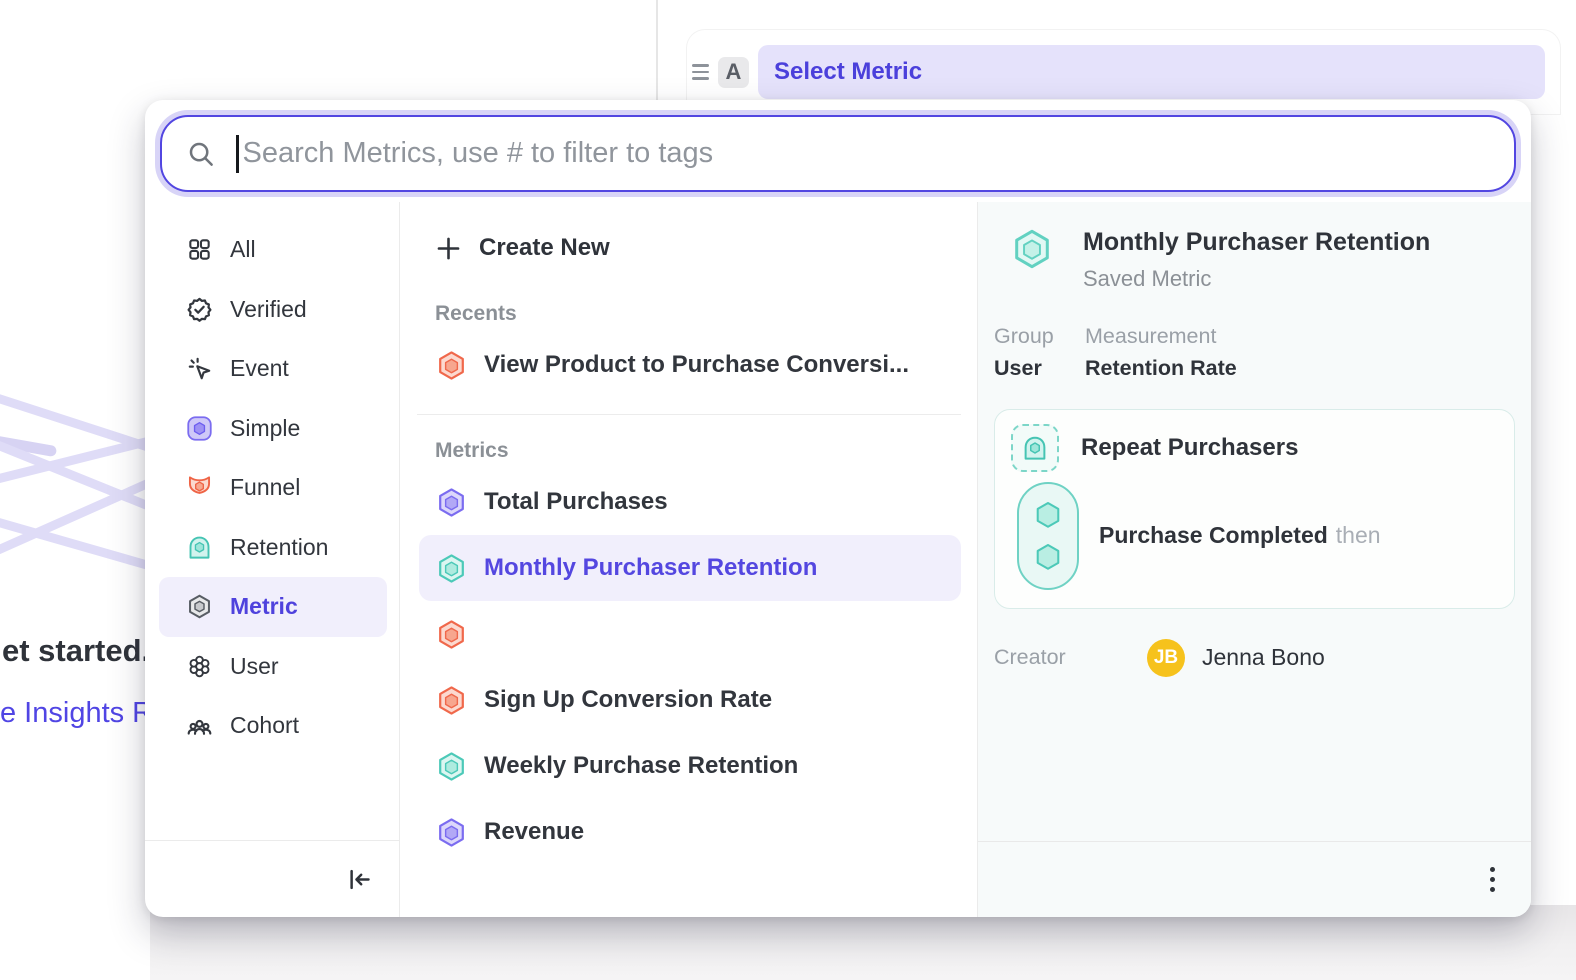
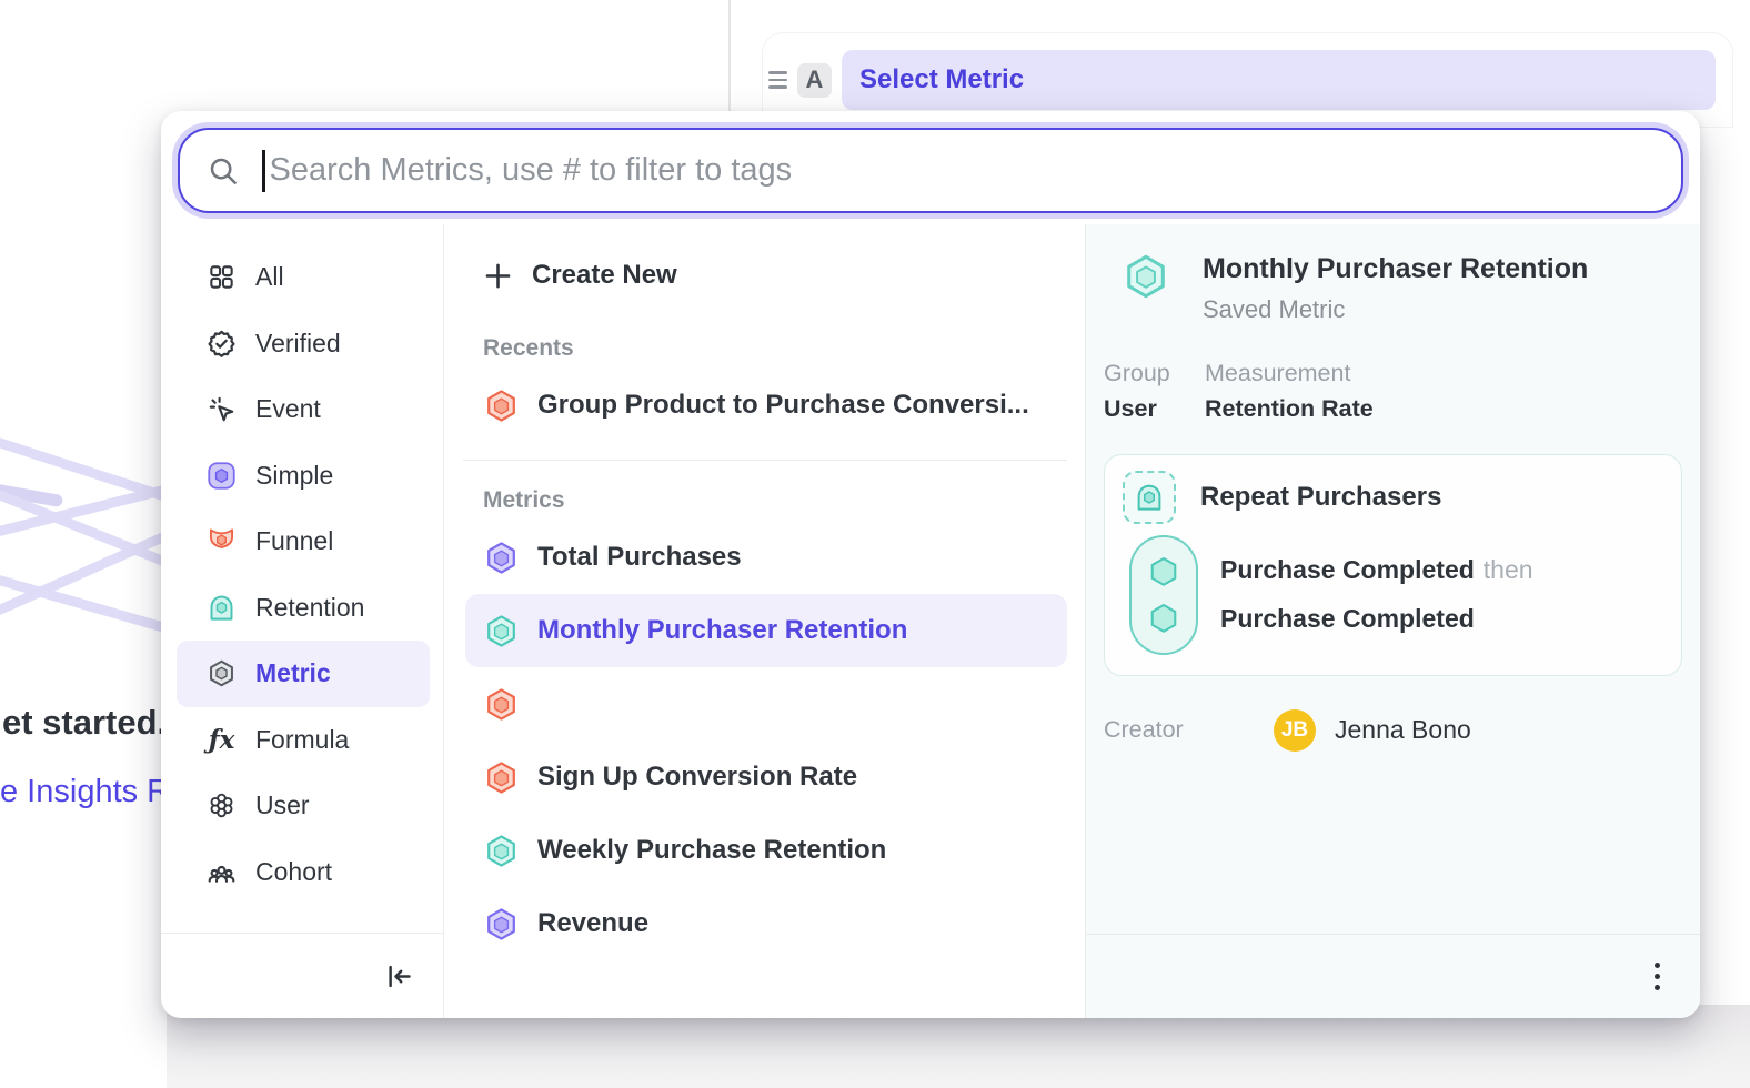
  et started
  e Insights R
  A
  Select Metric
  Search Metrics, use # to filter to tags
  All
  Verified
  Event
  Simple
  Funnel
  Retention
  Metric
+ ƒx
+ Formula
  User
  Cohort
  Create New
  Recents
- View Product to Purchase Conversi...
+ Group Product to Purchase Conversi...
  Metrics
  Total Purchases
  Monthly Purchaser Retention
  Sign Up Conversion Rate
  Weekly Purchase Retention
  Revenue
  Monthly Purchaser Retention
  Saved Metric
  Group
  User
  Measurement
  Retention Rate
  Repeat Purchasers
  Purchase Completed then
+ Purchase Completed
  Creator
  JB
  Jenna Bono
